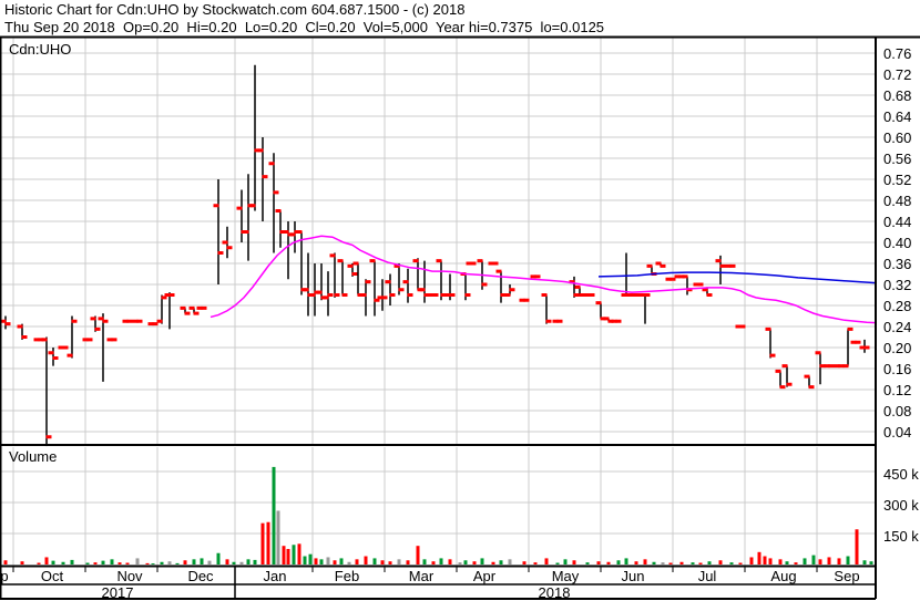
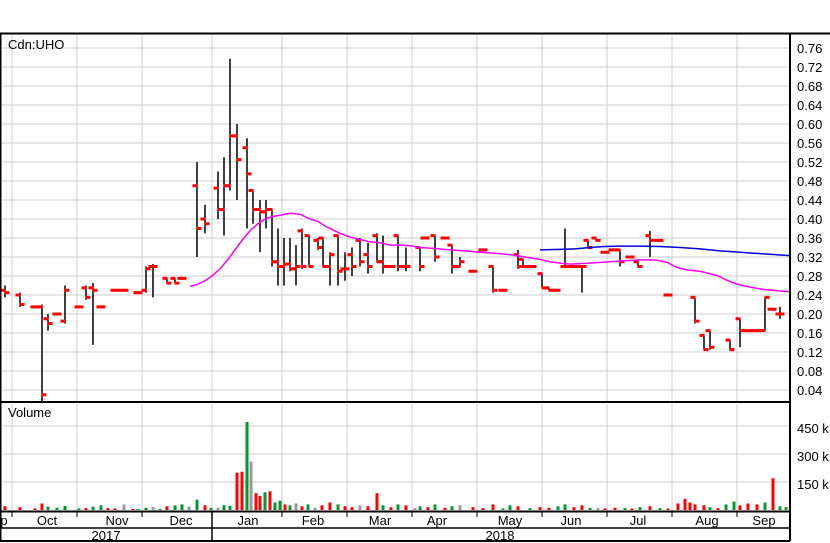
- Historic Chart for Cdn:UHO by Stockwatch.com 604.687.1500 - (c) 2018
- Thu Sep 20 2018 Op=0.20 Hi=0.20 Lo=0.20 Cl=0.20 Vol=5,000 Year hi=0.7375 lo=0.0125
  Cdn:UHO
  Volume
  0.76
  0.72
  0.68
  0.64
  0.60
  0.56
  0.52
  0.48
  0.44
  0.40
  0.36
  0.32
  0.28
  0.24
  0.20
  0.16
  0.12
  0.08
  0.04
  450 k
  300 k
  150 k
  Oct
  Nov
  Dec
  Jan
  Feb
  Mar
  Apr
  May
  Jun
  Jul
  Aug
  Sep
  2017
  2018
